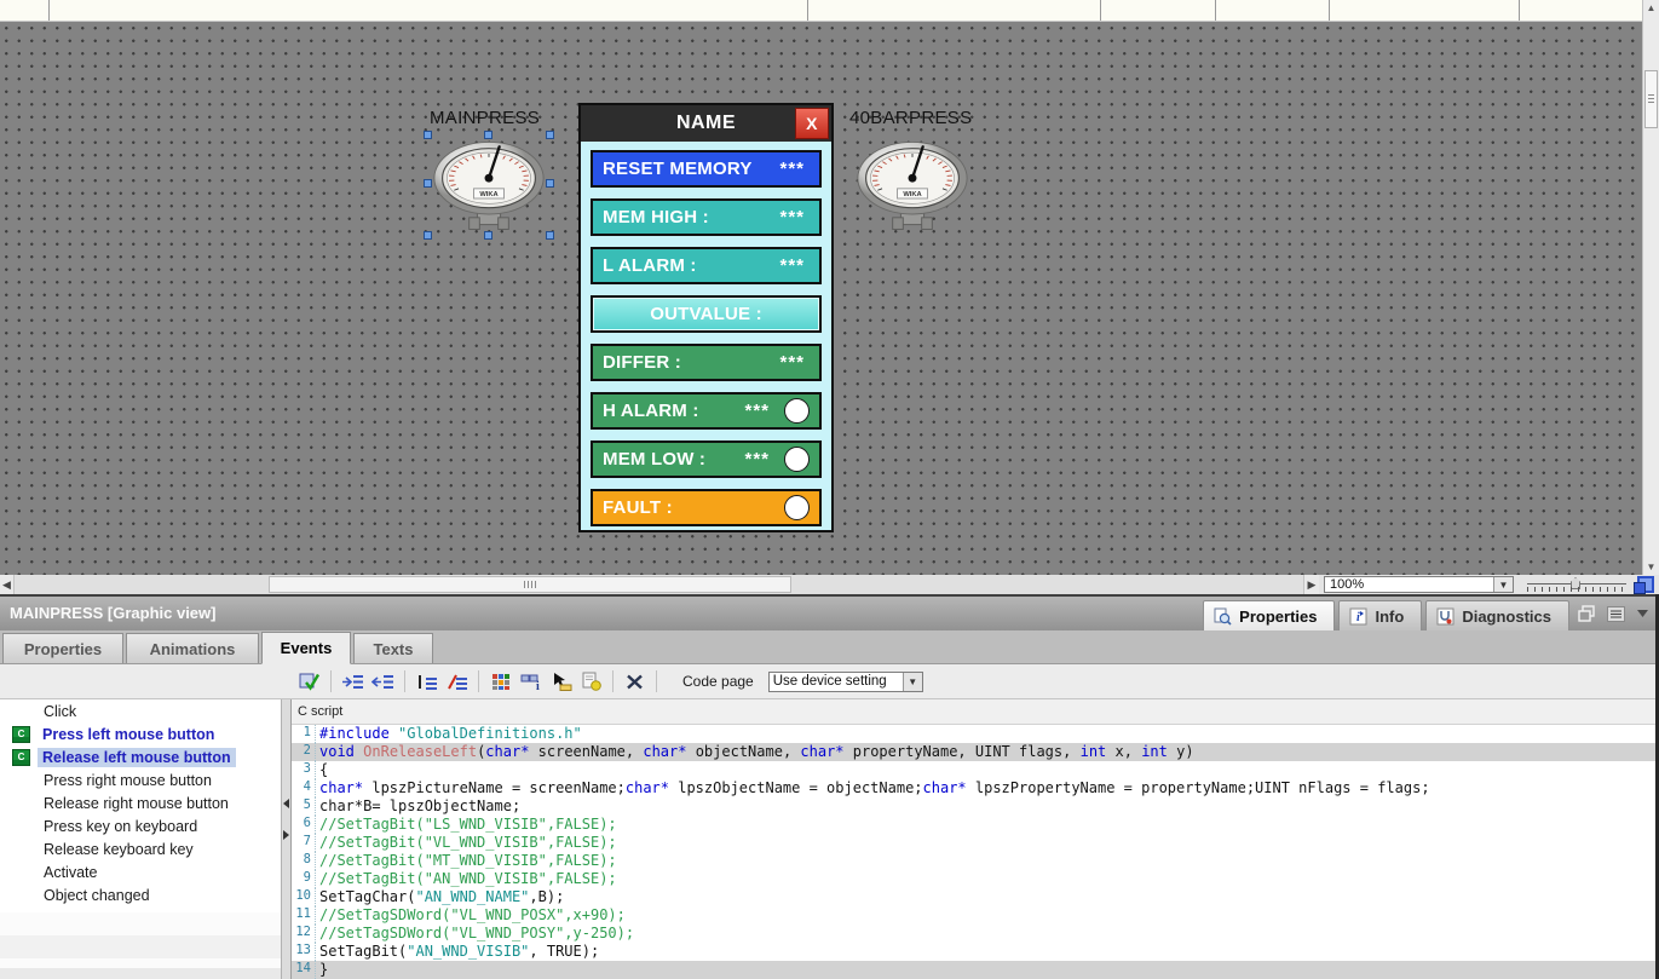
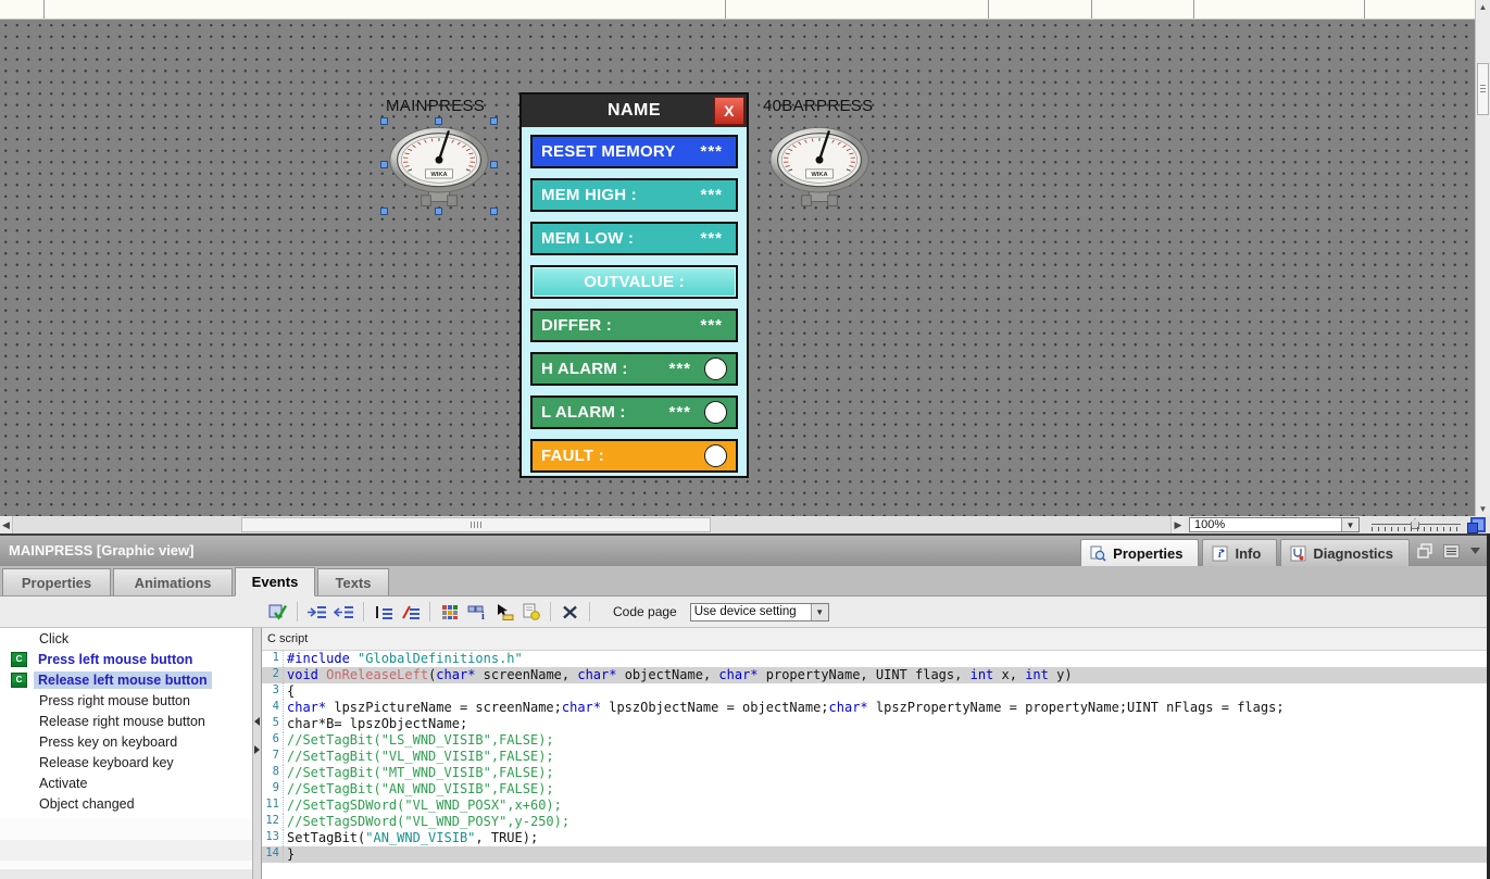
  MAINPRESS
  40BARPRESS
  NAME
  X
  RESET MEMORY
  ***
  MEM HIGH :
  ***
- L ALARM :
+ MEM LOW :
  ***
  OUTVALUE :
  DIFFER :
  ***
  H ALARM :
  ***
- MEM LOW :
+ L ALARM :
  ***
  FAULT :
  ▲
  ▼
  ◀
  ▶
  100%
  ▼
  MAINPRESS [Graphic view]
  Properties
  i
  Info
  Diagnostics
  Properties
  Animations
  Events
  Texts
  i
  Code page
  Use device setting
  ▼
  Click
  C
  Press left mouse button
  C
  Release left mouse button
  Press right mouse button
  Release right mouse button
  Press key on keyboard
  Release keyboard key
  Activate
  Object changed
  C script
  1
  #include "GlobalDefinitions.h"
  2
  void OnReleaseLeft(char* screenName, char* objectName, char* propertyName, UINT flags, int x, int y)
  3
  {
  4
  char* lpszPictureName = screenName;char* lpszObjectName = objectName;char* lpszPropertyName = propertyName;UINT nFlags = flags;
  5
  char*B= lpszObjectName;
  6
  //SetTagBit("LS_WND_VISIB",FALSE);
  7
  //SetTagBit("VL_WND_VISIB",FALSE);
  8
  //SetTagBit("MT_WND_VISIB",FALSE);
  9
  //SetTagBit("AN_WND_VISIB",FALSE);
- 10
- SetTagChar("AN_WND_NAME",B);
  11
- //SetTagSDWord("VL_WND_POSX",x+90);
+ //SetTagSDWord("VL_WND_POSX",x+60);
  12
  //SetTagSDWord("VL_WND_POSY",y-250);
  13
  SetTagBit("AN_WND_VISIB", TRUE);
  14
  }
